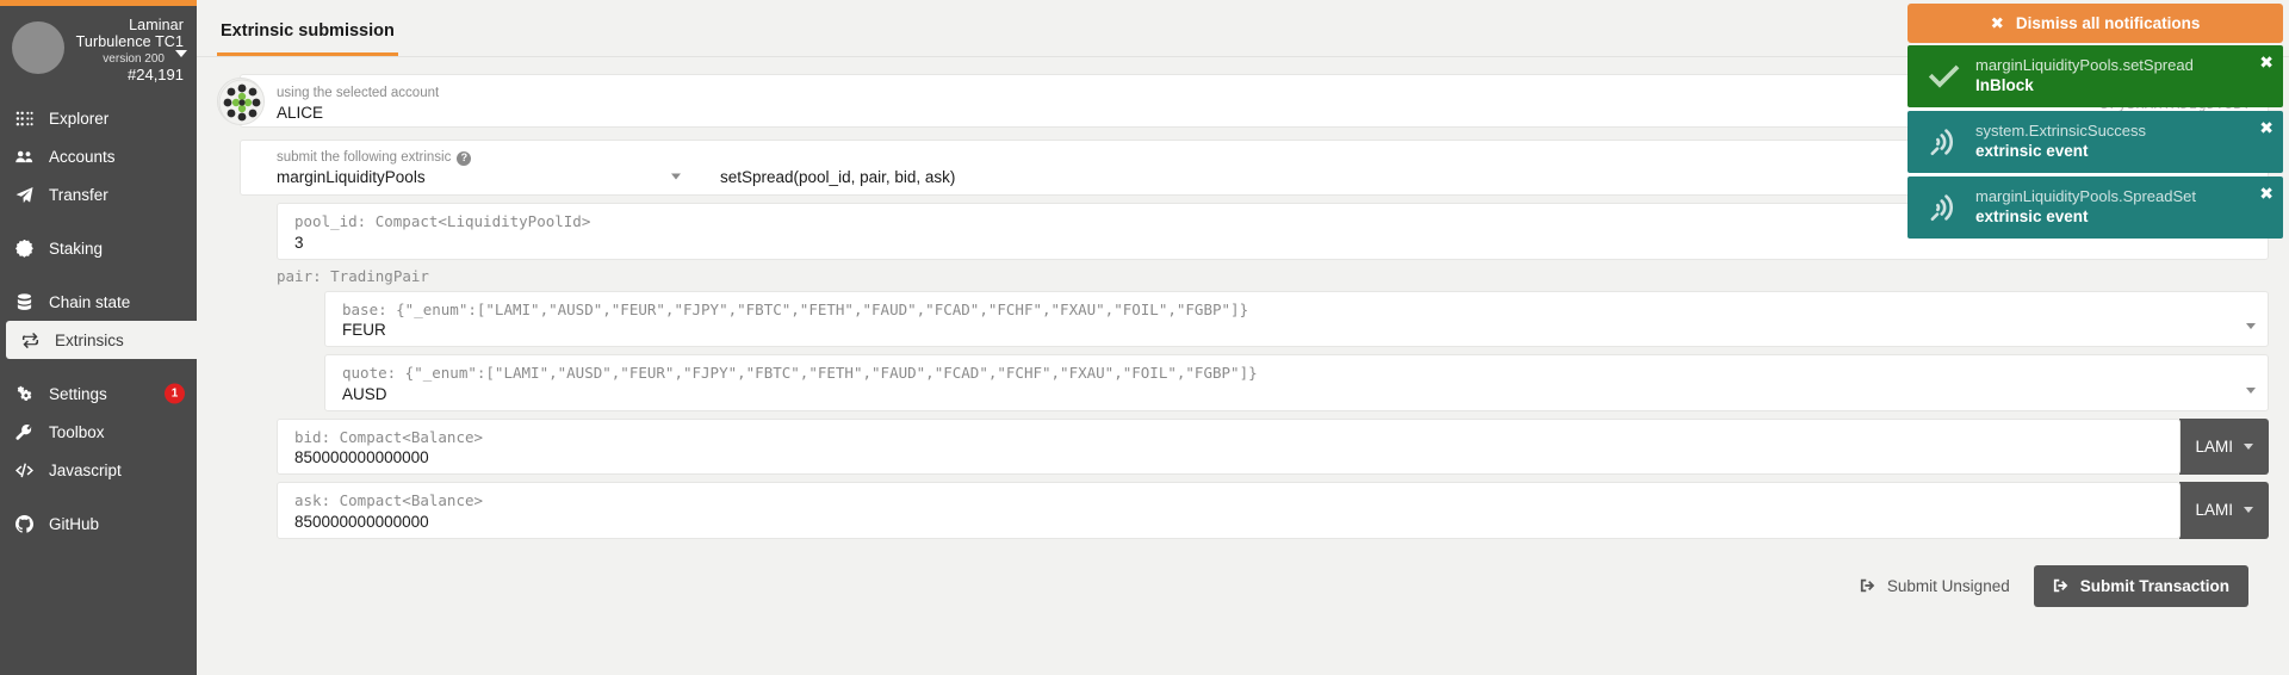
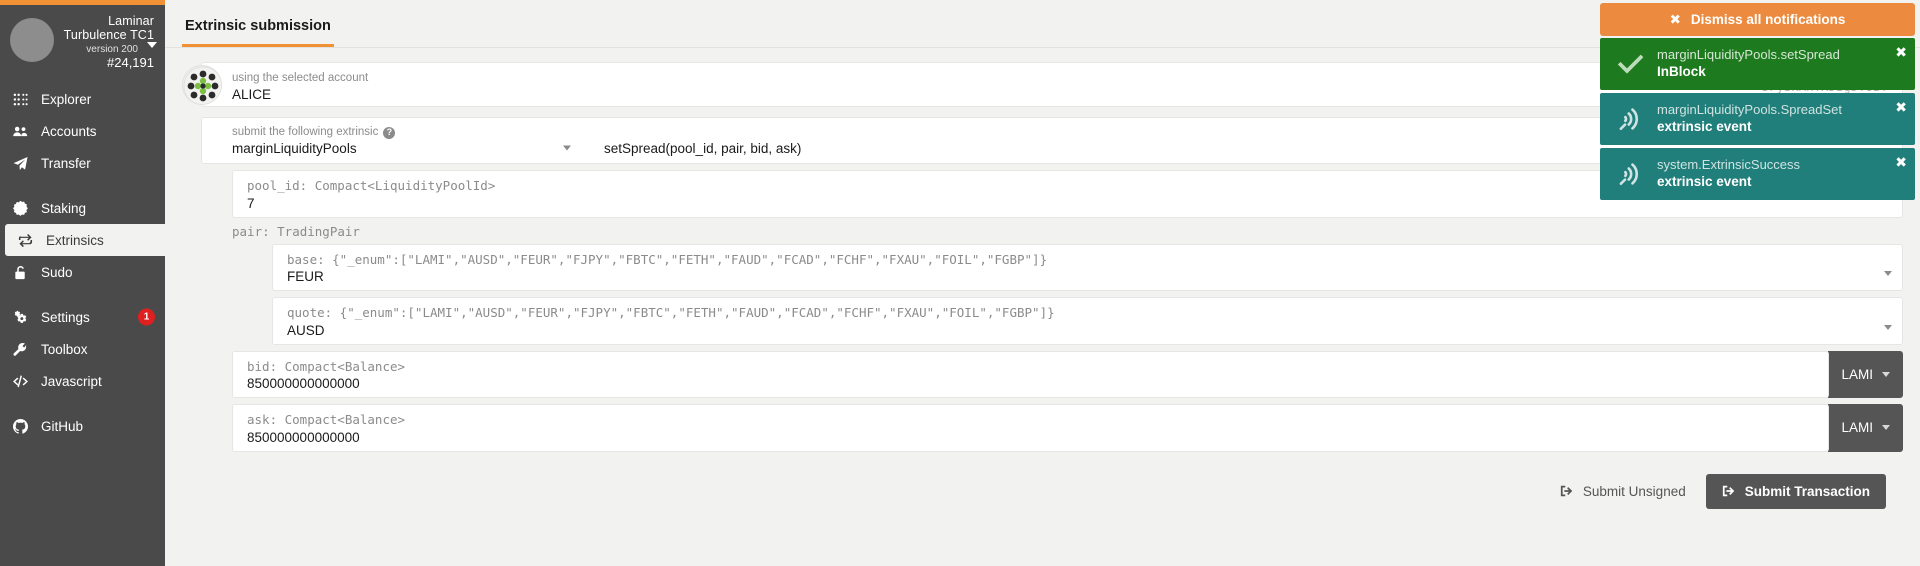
  Laminar
  Turbulence TC1
  version 200
  #24,191
  Explorer
  Accounts
  Transfer
  Staking
- Chain state
  Extrinsics
+ Sudo
  Settings
  1
  Toolbox
  Javascript
  GitHub
  Extrinsic submission
  using the selected account
  ALICE
  submit the following extrinsic
  ?
  marginLiquidityPools
  setSpread(pool_id, pair, bid, ask)
  pool_id: Compact<LiquidityPoolId>
- 3
+ 7
  pair: TradingPair
  base: {"_enum":["LAMI","AUSD","FEUR","FJPY","FBTC","FETH","FAUD","FCAD","FCHF","FXAU","FOIL","FGBP"]}
  FEUR
  quote: {"_enum":["LAMI","AUSD","FEUR","FJPY","FBTC","FETH","FAUD","FCAD","FCHF","FXAU","FOIL","FGBP"]}
  AUSD
  bid: Compact<Balance>
  850000000000000
  LAMI
  ask: Compact<Balance>
  850000000000000
  LAMI
  Submit Unsigned
  Submit Transaction
  ✖
  Dismiss all notifications
  marginLiquidityPools.setSpread
  InBlock
  ✖
- system.ExtrinsicSuccess
+ marginLiquidityPools.SpreadSet
  extrinsic event
  ✖
- marginLiquidityPools.SpreadSet
+ system.ExtrinsicSuccess
  extrinsic event
  ✖
